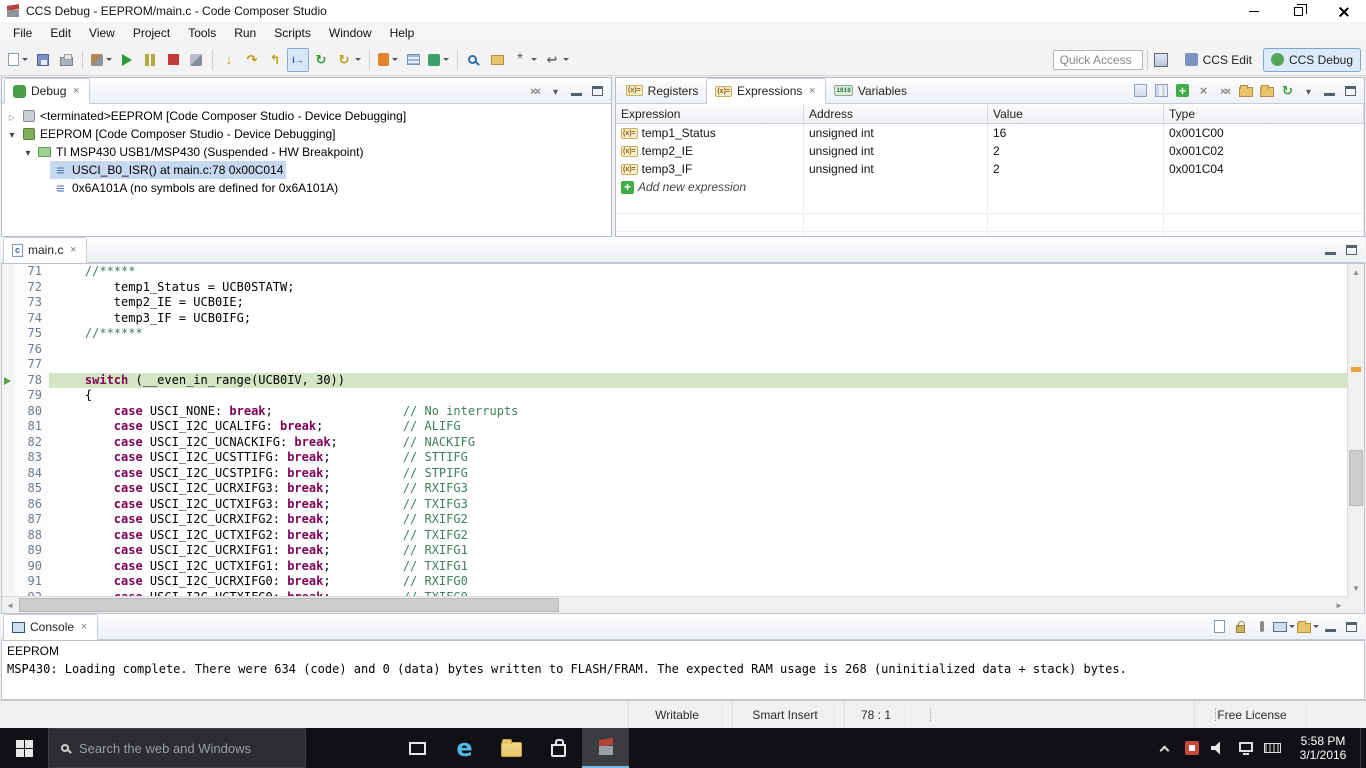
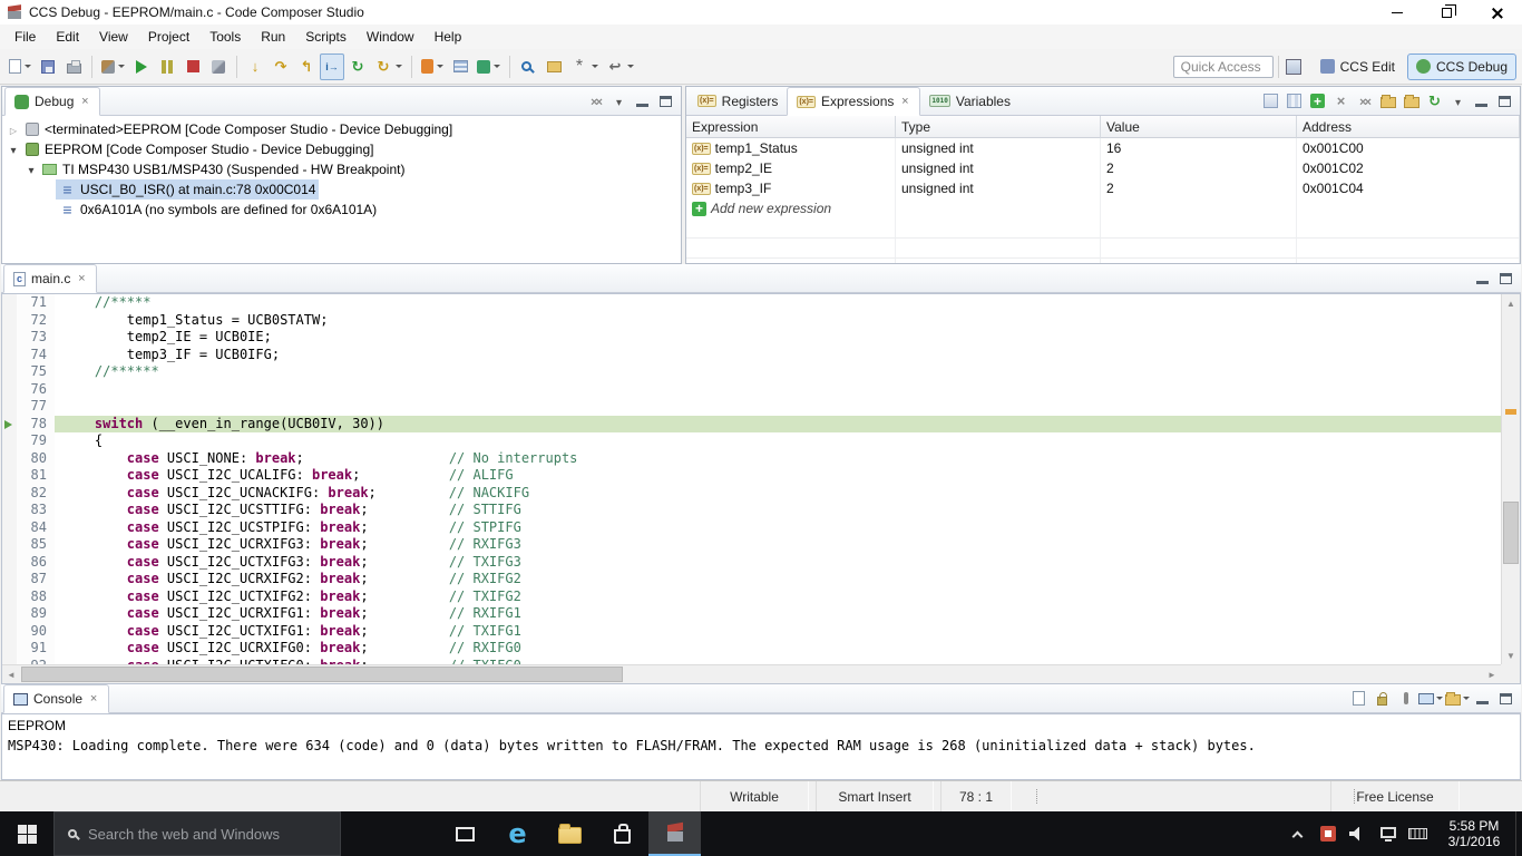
  CCS Debug - EEPROM/main.c - Code Composer Studio
  File
  Edit
  View
  Project
  Tools
  Run
  Scripts
  Window
  Help
  Quick Access
  CCS Edit
  CCS Debug
  Debug
  <terminated>EEPROM [Code Composer Studio - Device Debugging]
  EEPROM [Code Composer Studio - Device Debugging]
  TI MSP430 USB1/MSP430 (Suspended - HW Breakpoint)
  USCI_B0_ISR() at main.c:78 0x00C014
  0x6A101A (no symbols are defined for 0x6A101A)
  Registers
  Expressions
  Variables
  Expression
- Address
+ Type
  Value
- Type
+ Address
  temp1_Status
  unsigned int
  16
  0x001C00
  temp2_IE
  unsigned int
  2
  0x001C02
  temp3_IF
  unsigned int
  2
  0x001C04
  Add new expression
  main.c
  71
  //*****
  72
  temp1_Status = UCB0STATW;
  73
  temp2_IE = UCB0IE;
  74
  temp3_IF = UCB0IFG;
  75
  //******
  76
  77
  78
  switch (__even_in_range(UCB0IV, 30))
  79
  {
  80
  case USCI_NONE: break; // No interrupts
  81
  case USCI_I2C_UCALIFG: break; // ALIFG
  82
  case USCI_I2C_UCNACKIFG: break; // NACKIFG
  83
  case USCI_I2C_UCSTTIFG: break; // STTIFG
  84
  case USCI_I2C_UCSTPIFG: break; // STPIFG
  85
  case USCI_I2C_UCRXIFG3: break; // RXIFG3
  86
  case USCI_I2C_UCTXIFG3: break; // TXIFG3
  87
  case USCI_I2C_UCRXIFG2: break; // RXIFG2
  88
  case USCI_I2C_UCTXIFG2: break; // TXIFG2
  89
  case USCI_I2C_UCRXIFG1: break; // RXIFG1
  90
  case USCI_I2C_UCTXIFG1: break; // TXIFG1
  91
  case USCI_I2C_UCRXIFG0: break; // RXIFG0
  Console
  EEPROM
  MSP430: Loading complete. There were 634 (code) and 0 (data) bytes written to FLASH/FRAM. The expected RAM usage is 268 (uninitialized data + stack) bytes.
  Writable
  Smart Insert
  78 : 1
  Free License
  Search the web and Windows
  5:58 PM
  3/1/2016
